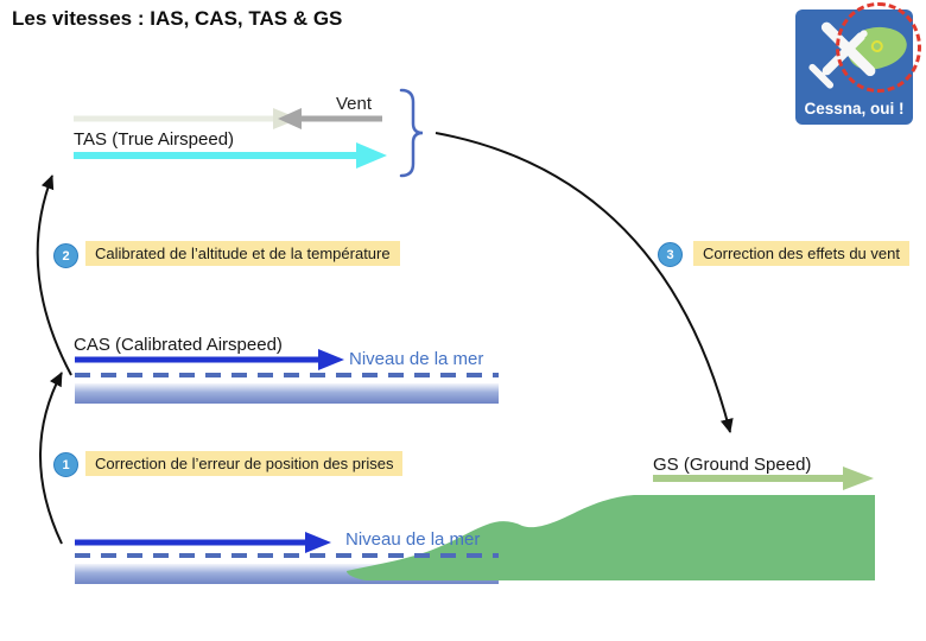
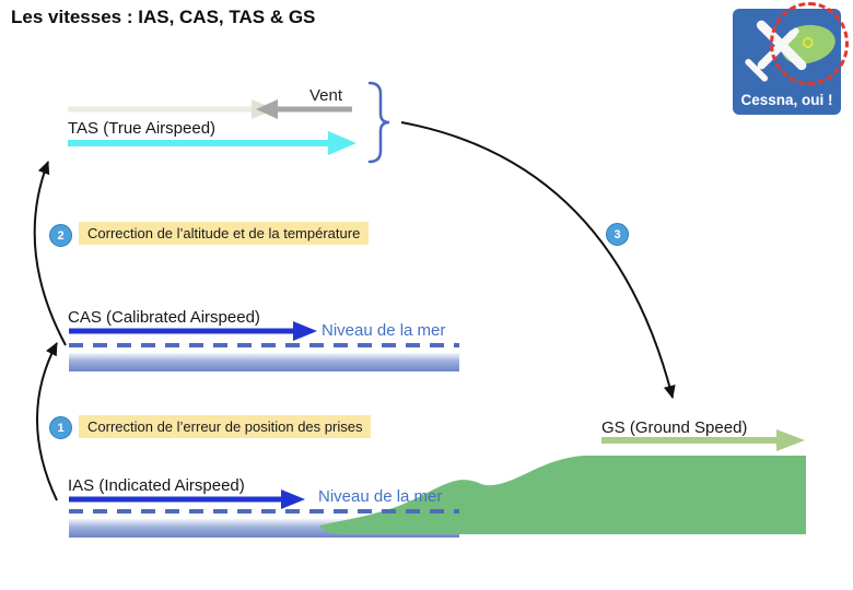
  Les vitesses : IAS, CAS, TAS & GS
  Vent
  TAS (True Airspeed)
  2
- Calibrated de l’altitude et de la température
+ Correction de l’altitude et de la température
  3
- Correction des effets du vent
  CAS (Calibrated Airspeed)
  Niveau de la mer
  1
  Correction de l’erreur de position des prises
  GS (Ground Speed)
+ IAS (Indicated Airspeed)
  Niveau de la mer
  Cessna, oui !
